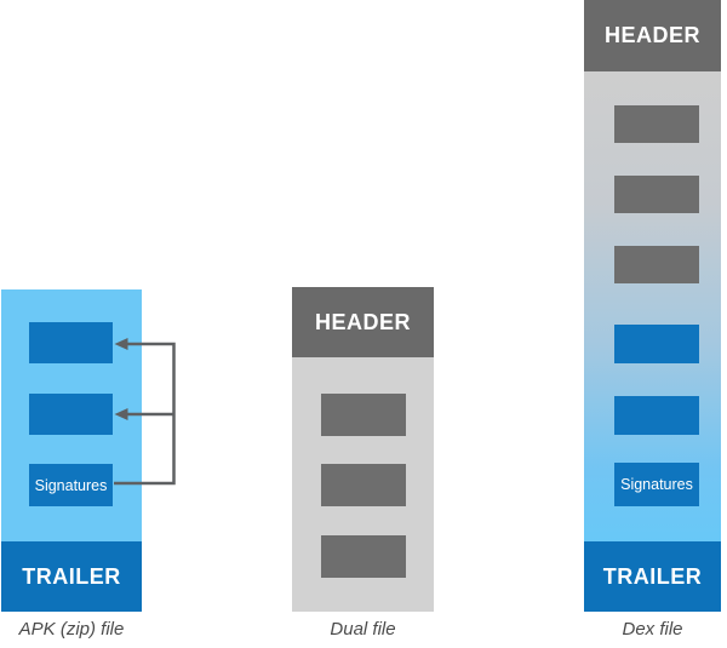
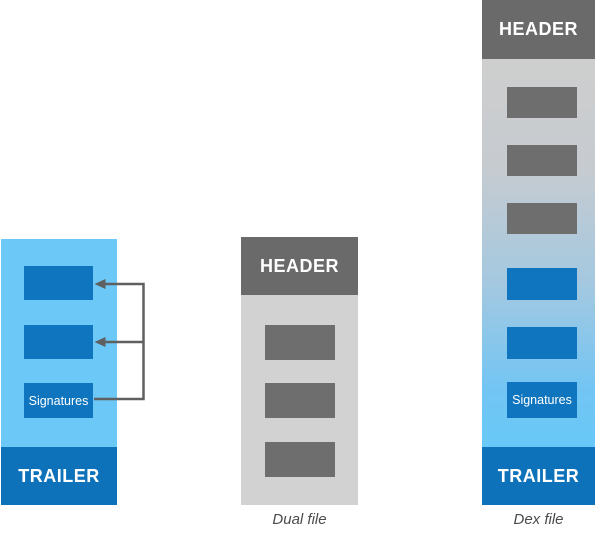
  Signatures
  TRAILER
- APK (zip) file
  HEADER
  Dual file
  HEADER
  Signatures
  TRAILER
  Dex file
